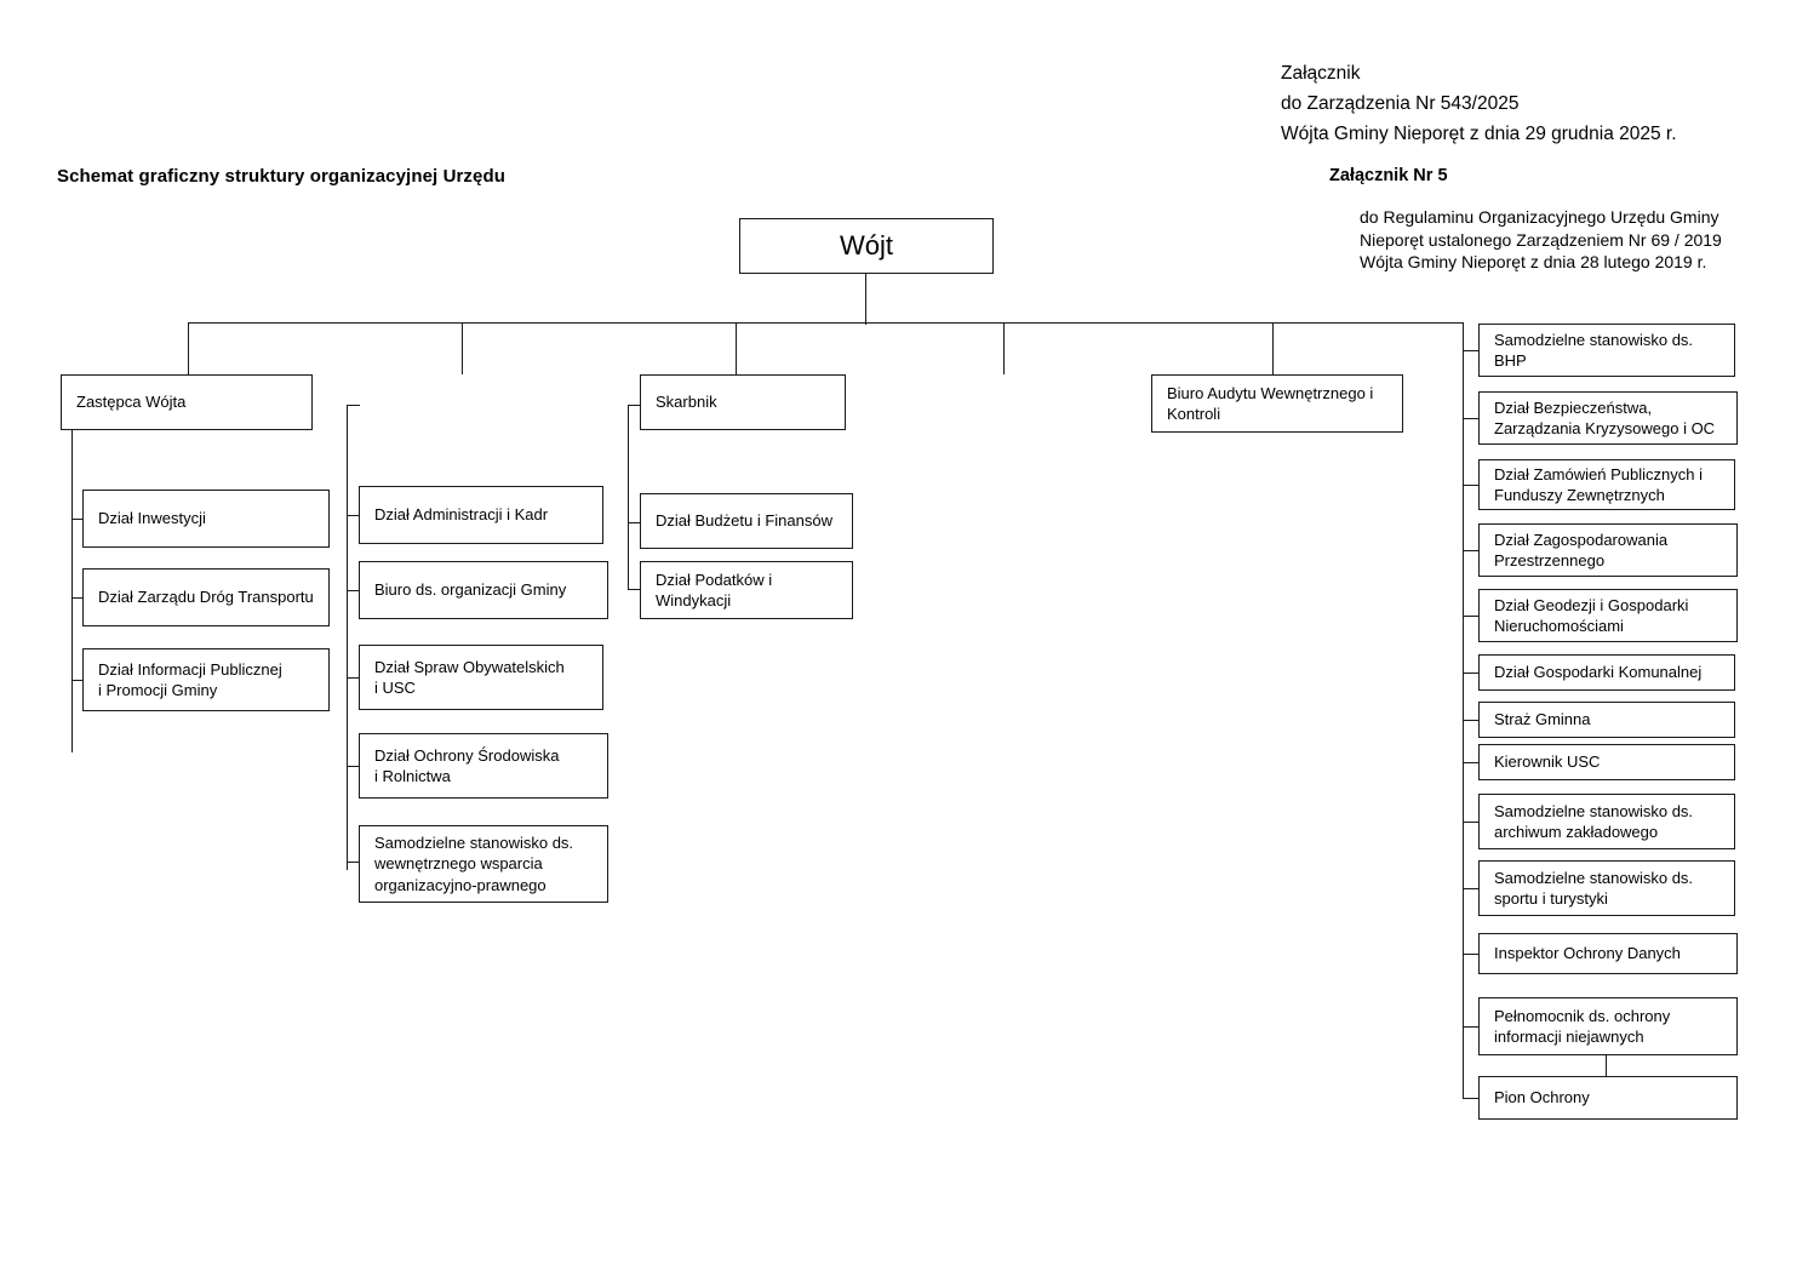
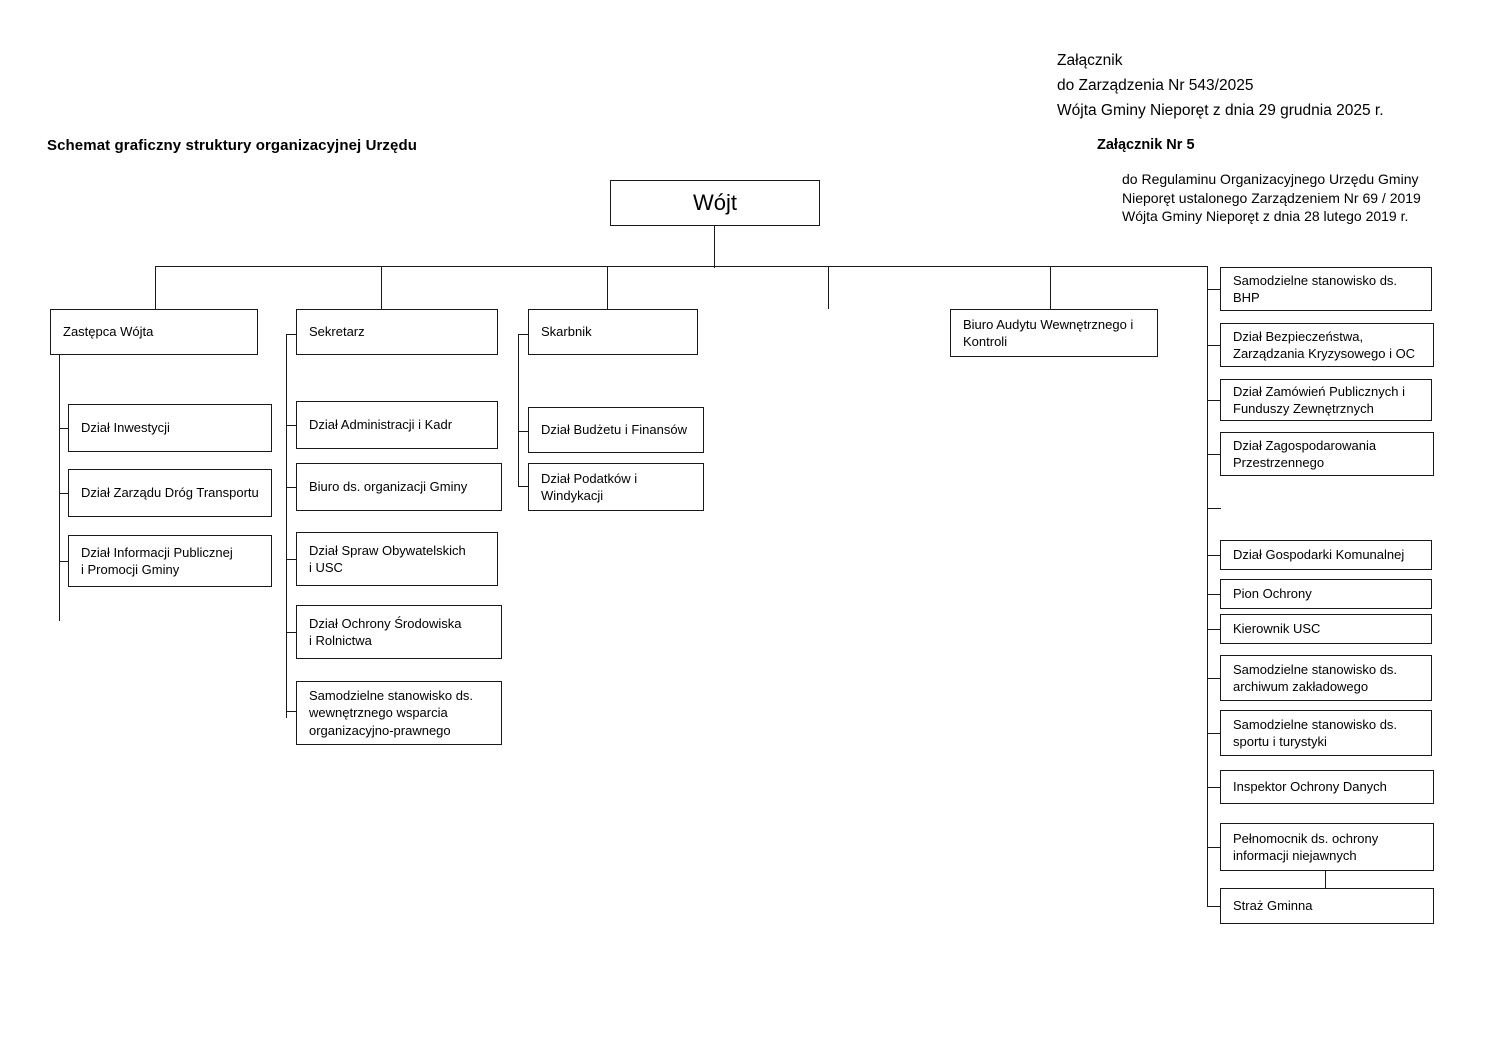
  Załącznik
  do Zarządzenia Nr 543/2025
  Wójta Gminy Nieporęt z dnia 29 grudnia 2025 r.
  Załącznik Nr 5
  do Regulaminu Organizacyjnego Urzędu Gminy
  Nieporęt ustalonego Zarządzeniem Nr 69 / 2019
  Wójta Gminy Nieporęt z dnia 28 lutego 2019 r.
  Schemat graficzny struktury organizacyjnej Urzędu
  Wójt
  Zastępca Wójta
  Dział Inwestycji
  Dział Zarządu Dróg Transportu
  Dział Informacji Publicznej
  i Promocji Gminy
+ Sekretarz
  Dział Administracji i Kadr
  Biuro ds. organizacji Gminy
  Dział Spraw Obywatelskich
  i USC
  Dział Ochrony Środowiska
  i Rolnictwa
  Samodzielne stanowisko ds.
  wewnętrznego wsparcia
  organizacyjno-prawnego
  Skarbnik
  Dział Budżetu i Finansów
  Dział Podatków i
  Windykacji
  Biuro Audytu Wewnętrznego i
  Kontroli
  Samodzielne stanowisko ds.
  BHP
  Dział Bezpieczeństwa,
  Zarządzania Kryzysowego i OC
  Dział Zamówień Publicznych i
  Funduszy Zewnętrznych
  Dział Zagospodarowania
  Przestrzennego
- Dział Geodezji i Gospodarki
- Nieruchomościami
  Dział Gospodarki Komunalnej
- Straż Gminna
+ Pion Ochrony
  Kierownik USC
  Samodzielne stanowisko ds.
  archiwum zakładowego
  Samodzielne stanowisko ds.
  sportu i turystyki
  Inspektor Ochrony Danych
  Pełnomocnik ds. ochrony
  informacji niejawnych
- Pion Ochrony
+ Straż Gminna
